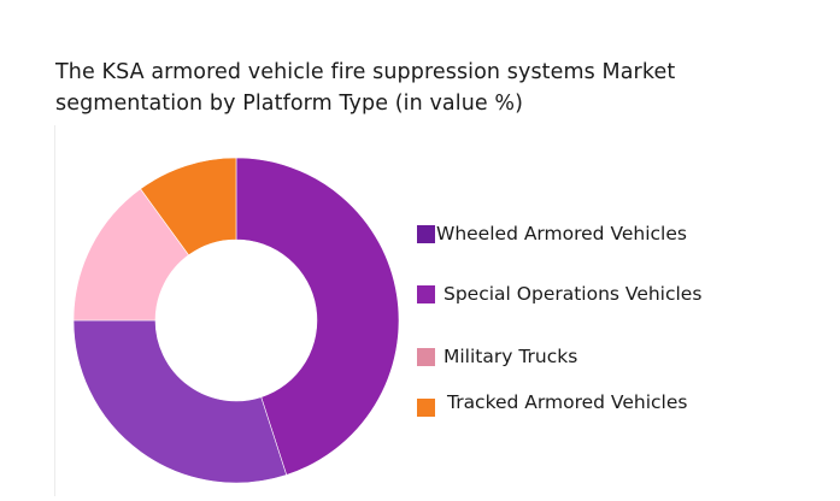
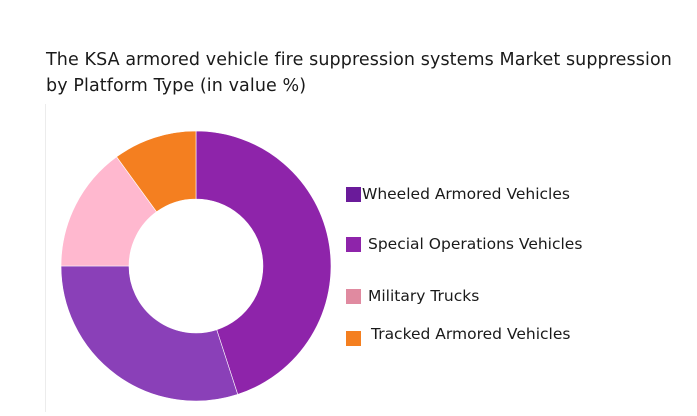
- The KSA armored vehicle fire suppression systems Market segmentation by Platform Type (in value %)
+ The KSA armored vehicle fire suppression systems Market suppression by Platform Type (in value %)
  Wheeled Armored Vehicles
  Special Operations Vehicles
  Military Trucks
  Tracked Armored Vehicles
